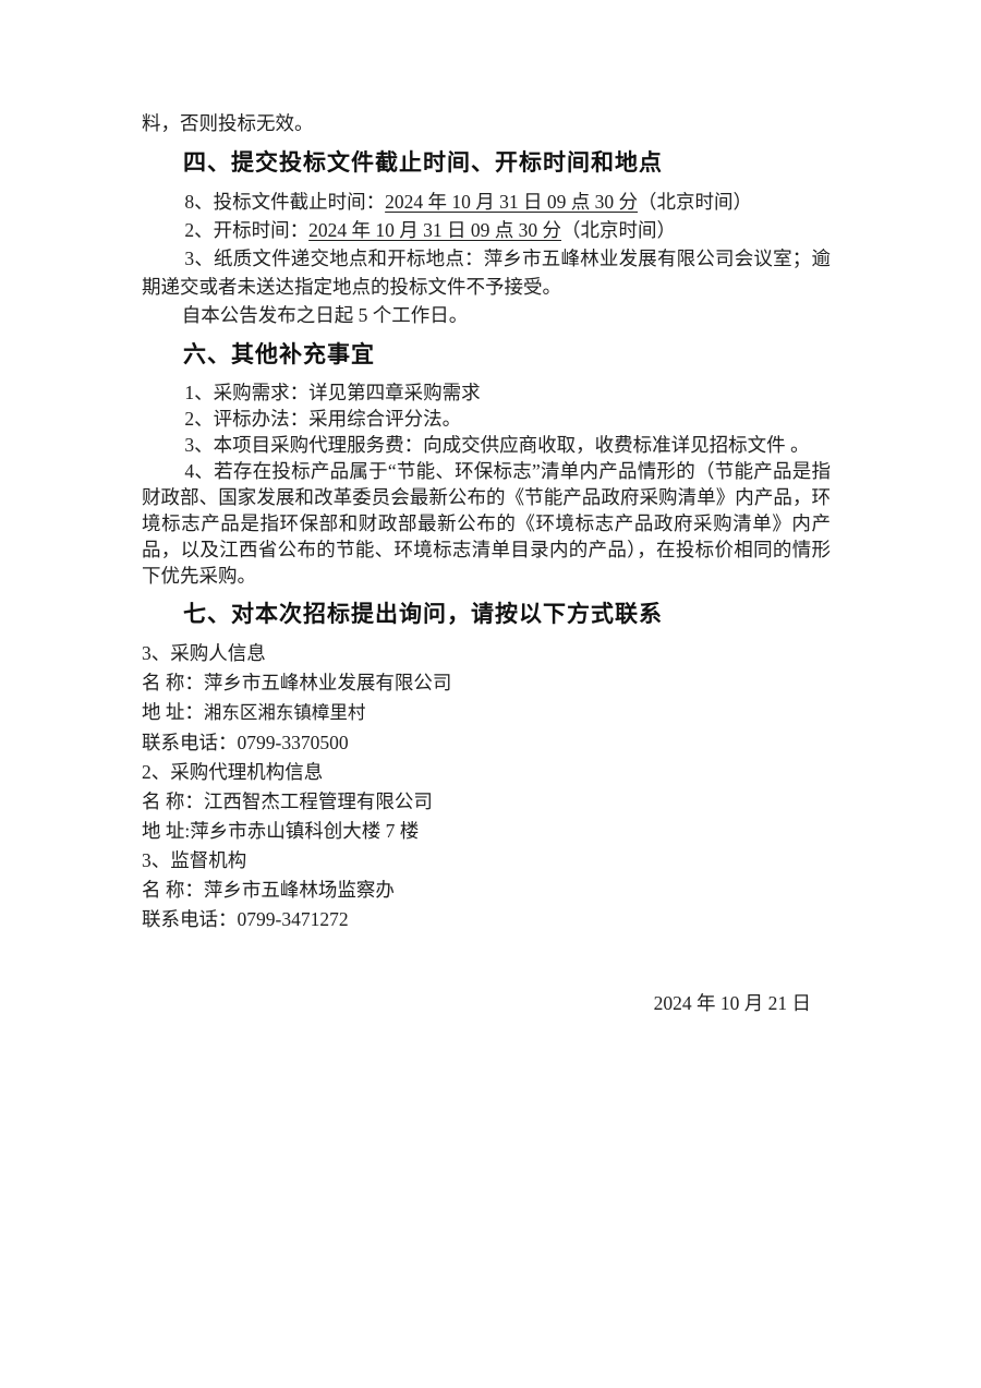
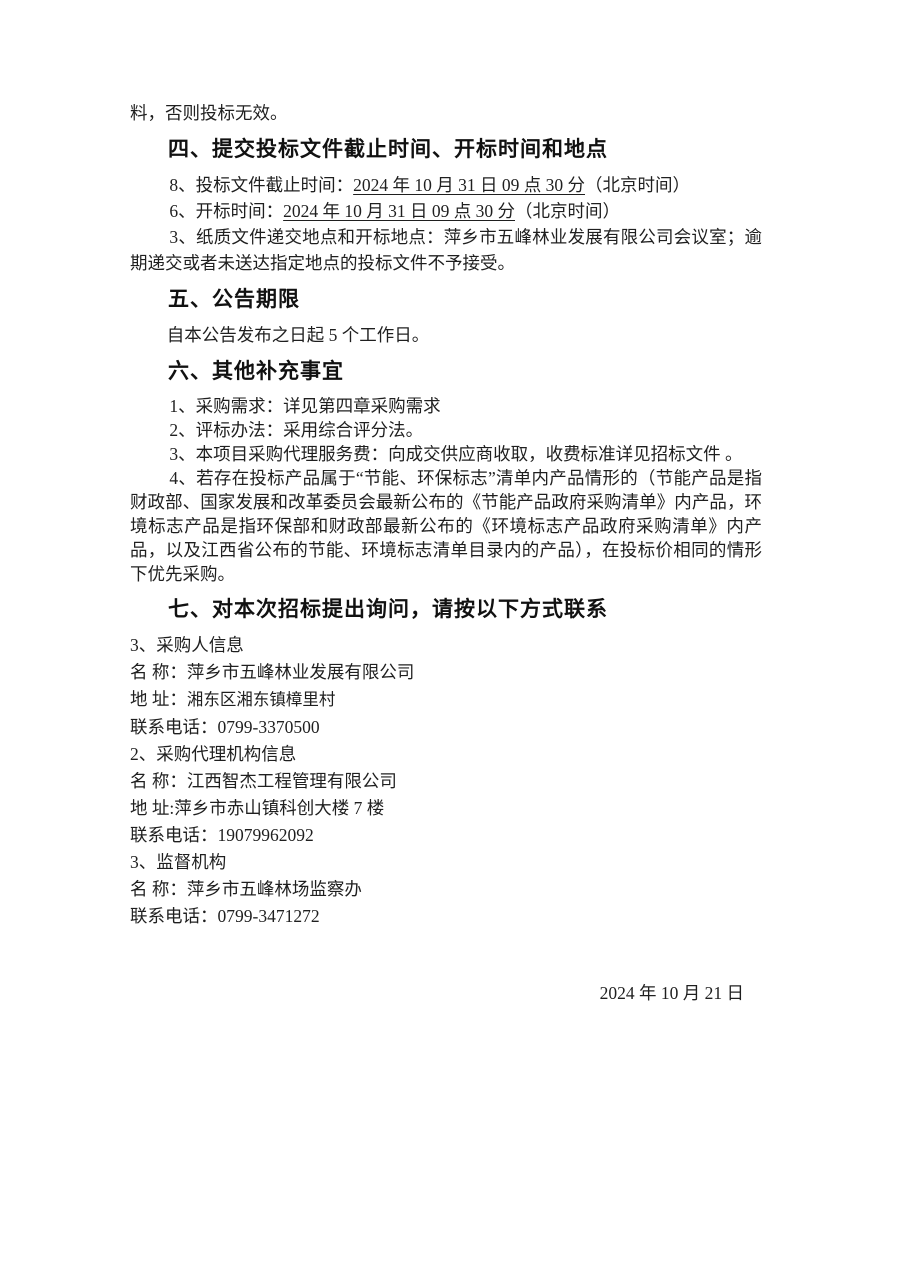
  料，否则投标无效。
  四、提交投标文件截止时间、开标时间和地点
  8、投标文件截止时间：2024 年 10 月 31 日 09 点 30 分（北京时间）
- 2、开标时间：2024 年 10 月 31 日 09 点 30 分（北京时间）
+ 6、开标时间：2024 年 10 月 31 日 09 点 30 分（北京时间）
  3、纸质文件递交地点和开标地点：萍乡市五峰林业发展有限公司会议室；逾期递交或者未送达指定地点的投标文件不予接受。
+ 五、公告期限
  自本公告发布之日起 5 个工作日。
  六、其他补充事宜
  1、采购需求：详见第四章采购需求
  2、评标办法：采用综合评分法。
  3、本项目采购代理服务费：向成交供应商收取，收费标准详见招标文件 。
  4、若存在投标产品属于“节能、环保标志”清单内产品情形的（节能产品是指财政部、国家发展和改革委员会最新公布的《节能产品政府采购清单》内产品，环境标志产品是指环保部和财政部最新公布的《环境标志产品政府采购清单》内产品，以及江西省公布的节能、环境标志清单目录内的产品），在投标价相同的情形下优先采购。
  七、对本次招标提出询问，请按以下方式联系
  3、采购人信息
  名 称：萍乡市五峰林业发展有限公司
  地 址：湘东区湘东镇樟里村
  联系电话：0799-3370500
  2、采购代理机构信息
  名 称：江西智杰工程管理有限公司
  地 址:萍乡市赤山镇科创大楼 7 楼
+ 联系电话：19079962092
  3、监督机构
  名 称：萍乡市五峰林场监察办
  联系电话：0799-3471272
  2024 年 10 月 21 日
